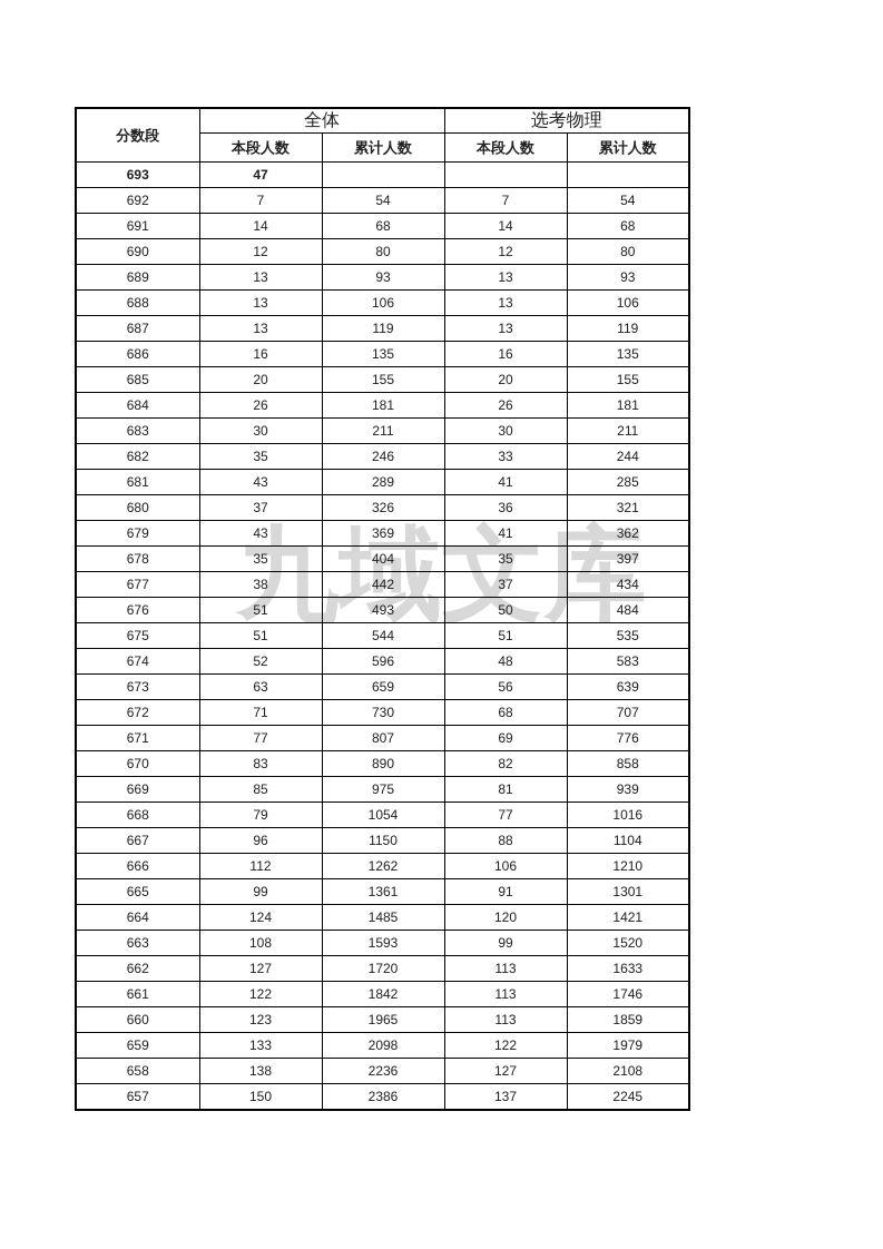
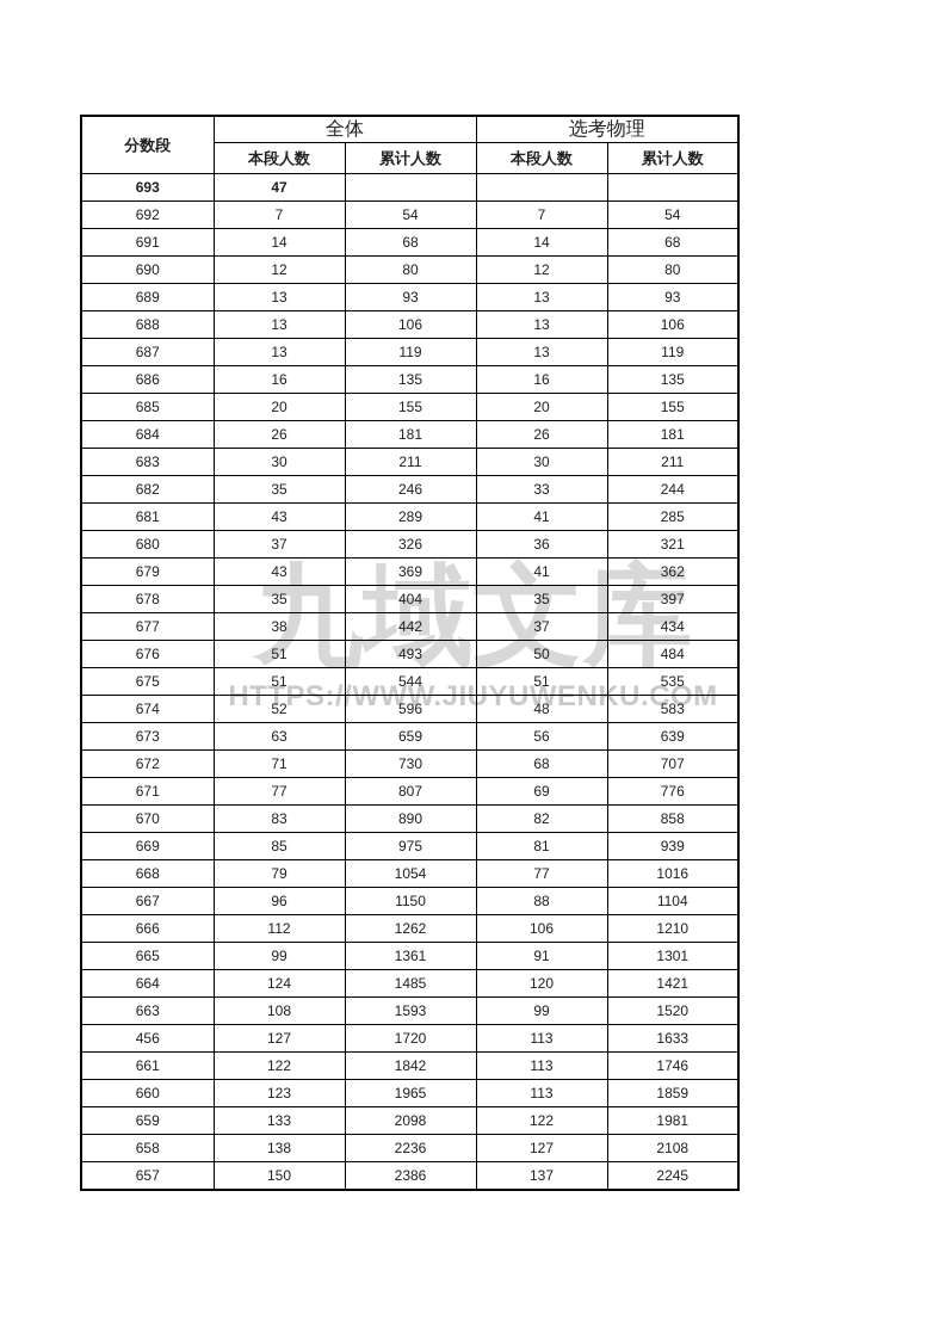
  九域文库
+ HTTPS://WWW.JIUYUWENKU.COM
  分数段	全体	选考物理
  本段人数	累计人数	本段人数	累计人数
  693	47
  692	7	54	7	54
  691	14	68	14	68
  690	12	80	12	80
  689	13	93	13	93
  688	13	106	13	106
  687	13	119	13	119
  686	16	135	16	135
  685	20	155	20	155
  684	26	181	26	181
  683	30	211	30	211
  682	35	246	33	244
  681	43	289	41	285
  680	37	326	36	321
  679	43	369	41	362
  678	35	404	35	397
  677	38	442	37	434
  676	51	493	50	484
  675	51	544	51	535
  674	52	596	48	583
  673	63	659	56	639
  672	71	730	68	707
  671	77	807	69	776
  670	83	890	82	858
  669	85	975	81	939
  668	79	1054	77	1016
  667	96	1150	88	1104
  666	112	1262	106	1210
  665	99	1361	91	1301
  664	124	1485	120	1421
  663	108	1593	99	1520
- 662	127	1720	113	1633
+ 456	127	1720	113	1633
  661	122	1842	113	1746
  660	123	1965	113	1859
- 659	133	2098	122	1979
+ 659	133	2098	122	1981
  658	138	2236	127	2108
  657	150	2386	137	2245
